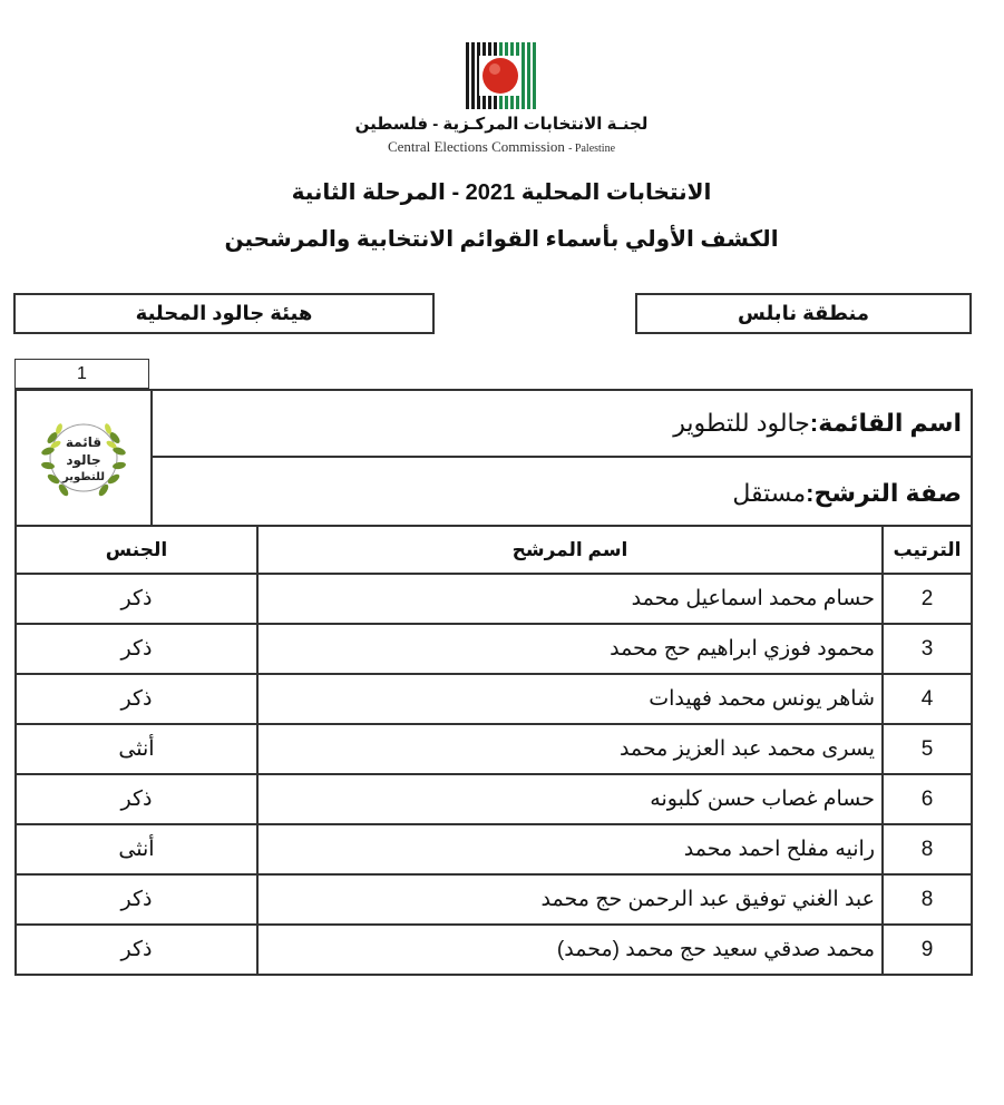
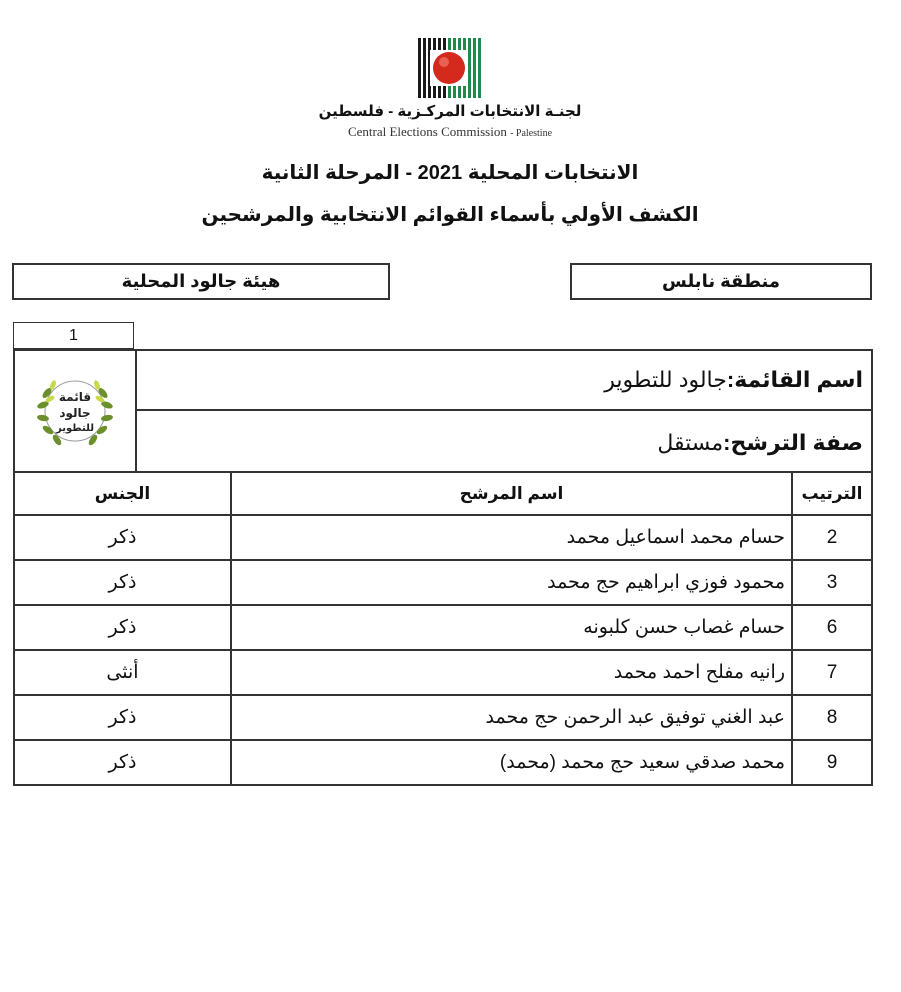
  لجنـة الانتخابات المركـزية - فلسطين
  Central Elections Commission - Palestine
  الانتخابات المحلية 2021 - المرحلة الثانية
  الكشف الأولي بأسماء القوائم الانتخابية والمرشحين
  هيئة جالود المحلية
  منطقة نابلس
  1
  قائمة
  جالود
  للتطوير
  اسم القائمة:
  جالود للتطوير
  صفة الترشح:
  مستقل
  الترتيب	اسم المرشح	الجنس
  2	حسام محمد اسماعيل محمد	ذكر
  3	محمود فوزي ابراهيم حج محمد	ذكر
- 4	شاهر يونس محمد فهيدات	ذكر
- 5	يسرى محمد عبد العزيز محمد	أنثى
  6	حسام غصاب حسن كلبونه	ذكر
- 8	رانيه مفلح احمد محمد	أنثى
+ 7	رانيه مفلح احمد محمد	أنثى
  8	عبد الغني توفيق عبد الرحمن حج محمد	ذكر
  9	محمد صدقي سعيد حج محمد (محمد)	ذكر
